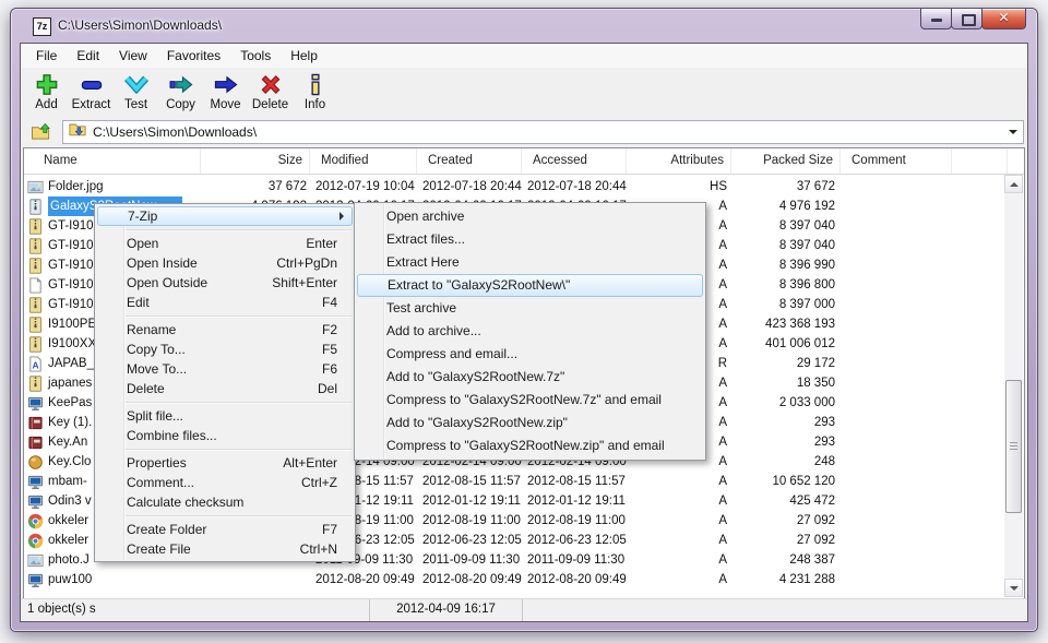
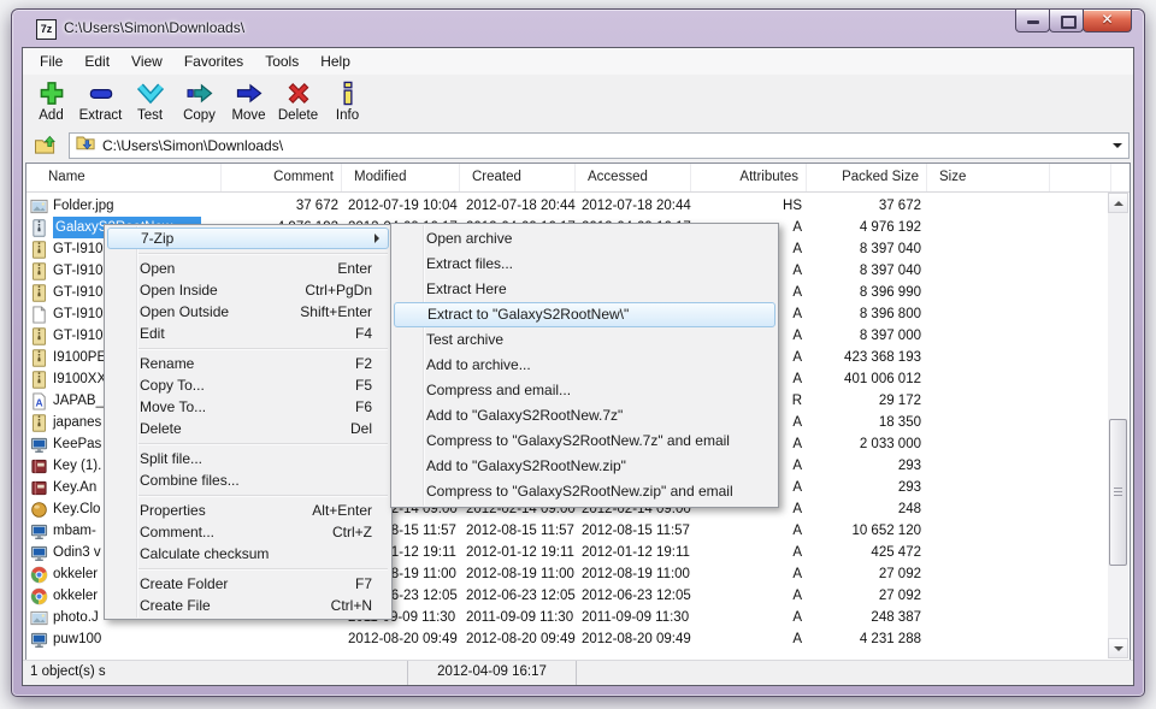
  7z
  C:\Users\Simon\Downloads\
  ✕
  File Edit View Favorites Tools Help
  Add
  Extract
  Test
  Copy
  Move
  Delete
  Info
  C:\Users\Simon\Downloads\
  Name
- Size
+ Comment
  Modified
  Created
  Accessed
  Attributes
  Packed Size
- Comment
+ Size
  Folder.jpg
  37 672
  2012-07-19 10:04
  2012-07-18 20:44
  2012-07-18 20:44
  HS
  37 672
  A
  4 976 192
  GT-I910
  A
  8 397 040
  GT-I910
  A
  8 397 040
  GT-I910
  A
  8 396 990
  GT-I910
  A
  8 396 800
  GT-I910
  A
  8 397 000
  I9100PE
  A
  423 368 193
  I9100XX
  A
  401 006 012
  A
  JAPAB_
  R
  29 172
  japanes
  A
  18 350
  KeePas
  A
  2 033 000
  Key (1).
  A
  293
  Key.An
  A
  293
  Key.Clo
  2012-02-14 09:00
  2012-02-14 09:00
  A
  248
  mbam-
  2012-08-15 11:57
  2012-08-15 11:57
  A
  10 652 120
  Odin3 v
  2012-01-12 19:11
  2012-01-12 19:11
  A
  425 472
  okkeler
  2012-08-19 11:00
  2012-08-19 11:00
  A
  27 092
  okkeler
  2012-06-23 12:05
  2012-06-23 12:05
  A
  27 092
  photo.J
  2011-09-09 11:30
  2011-09-09 11:30
  A
  248 387
  puw100
  2012-08-20 09:49
  2012-08-20 09:49
  2012-08-20 09:49
  A
  4 231 288
  1 object(s) s
  2012-04-09 16:17
  7-Zip
  Open
  Enter
  Open Inside
  Ctrl+PgDn
  Open Outside
  Shift+Enter
  Edit
  F4
  Rename
  F2
  Copy To...
  F5
  Move To...
  F6
  Delete
  Del
  Split file...
  Combine files...
  Properties
  Alt+Enter
  Comment...
  Ctrl+Z
  Calculate checksum
  Create Folder
  F7
  Create File
  Ctrl+N
  Open archive
  Extract files...
  Extract Here
  Extract to "GalaxyS2RootNew\"
  Test archive
  Add to archive...
  Compress and email...
  Add to "GalaxyS2RootNew.7z"
  Compress to "GalaxyS2RootNew.7z" and email
  Add to "GalaxyS2RootNew.zip"
  Compress to "GalaxyS2RootNew.zip" and email
